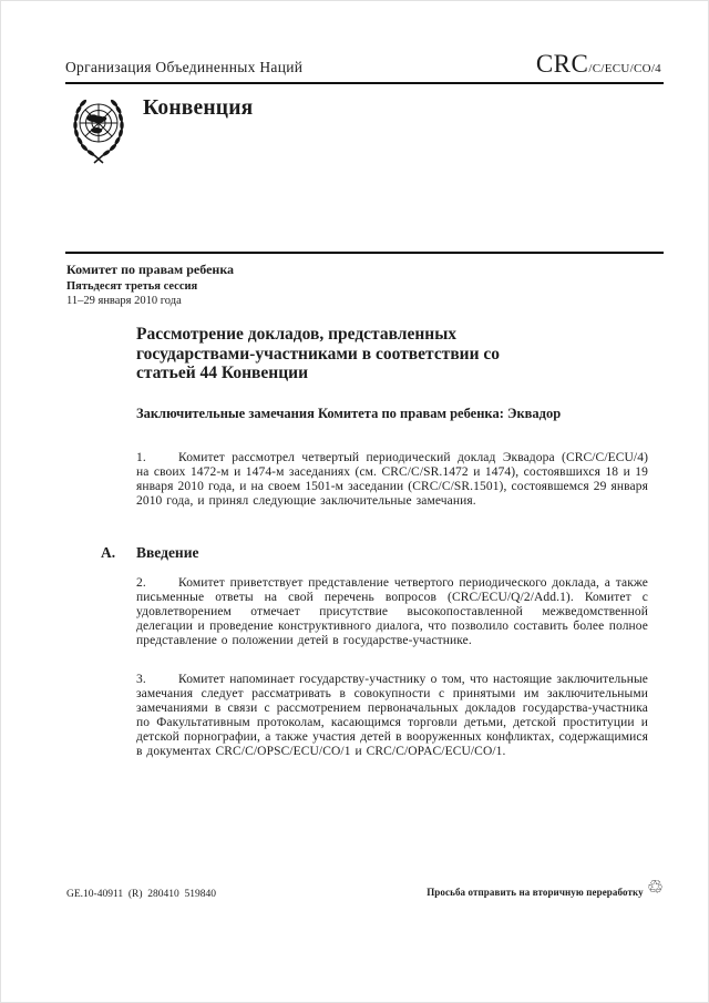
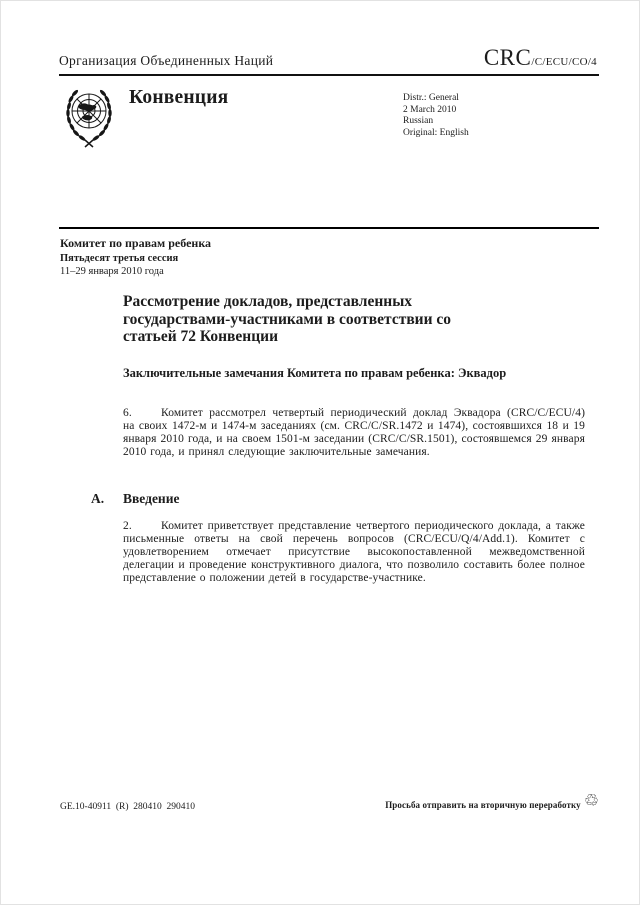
  Организация Объединенных Наций
  CRC/C/ECU/CO/4
  Конвенция
+ Distr.: General
+ 2 March 2010
+ Russian
+ Original: English
  Комитет по правам ребенка
  Пятьдесят третья сессия
  11–29 января 2010 года
- Рассмотрение докладов, представленных государствами-участниками в соответствии со статьей 44 Конвенции
+ Рассмотрение докладов, представленных государствами-участниками в соответствии со статьей 72 Конвенции
  Заключительные замечания Комитета по правам ребенка: Эквадор
- 1. Комитет рассмотрел четвертый периодический доклад Эквадора (CRC/C/ECU/4) на своих 1472-м и 1474-м заседаниях (см. CRC/C/SR.1472 и 1474), состоявшихся 18 и 19 января 2010 года, и на своем 1501-м заседании (CRC/C/SR.1501), состоявшемся 29 января 2010 года, и принял следующие заключительные замечания.
+ 6. Комитет рассмотрел четвертый периодический доклад Эквадора (CRC/C/ECU/4) на своих 1472-м и 1474-м заседаниях (см. CRC/C/SR.1472 и 1474), состоявшихся 18 и 19 января 2010 года, и на своем 1501-м заседании (CRC/C/SR.1501), состоявшемся 29 января 2010 года, и принял следующие заключительные замечания.
  A. Введение
- 2. Комитет приветствует представление четвертого периодического доклада, а также письменные ответы на свой перечень вопросов (CRC/ECU/Q/2/Add.1). Комитет с удовлетворением отмечает присутствие высокопоставленной межведомственной делегации и проведение конструктивного диалога, что позволило составить более полное представление о положении детей в государстве-участнике.
+ 2. Комитет приветствует представление четвертого периодического доклада, а также письменные ответы на свой перечень вопросов (CRC/ECU/Q/4/Add.1). Комитет с удовлетворением отмечает присутствие высокопоставленной межведомственной делегации и проведение конструктивного диалога, что позволило составить более полное представление о положении детей в государстве-участнике.
- 3. Комитет напоминает государству-участнику о том, что настоящие заключительные замечания следует рассматривать в совокупности с принятыми им заключительными замечаниями в связи с рассмотрением первоначальных докладов государства-участника по Факультативным протоколам, касающимся торговли детьми, детской проституции и детской порнографии, а также участия детей в вооруженных конфликтах, содержащимися в документах CRC/C/OPSC/ECU/CO/1 и CRC/C/OPAC/ECU/CO/1.
- GE.10-40911 (R) 280410 519840
+ GE.10-40911 (R) 280410 290410
  Просьба отправить на вторичную переработку
  ♲
